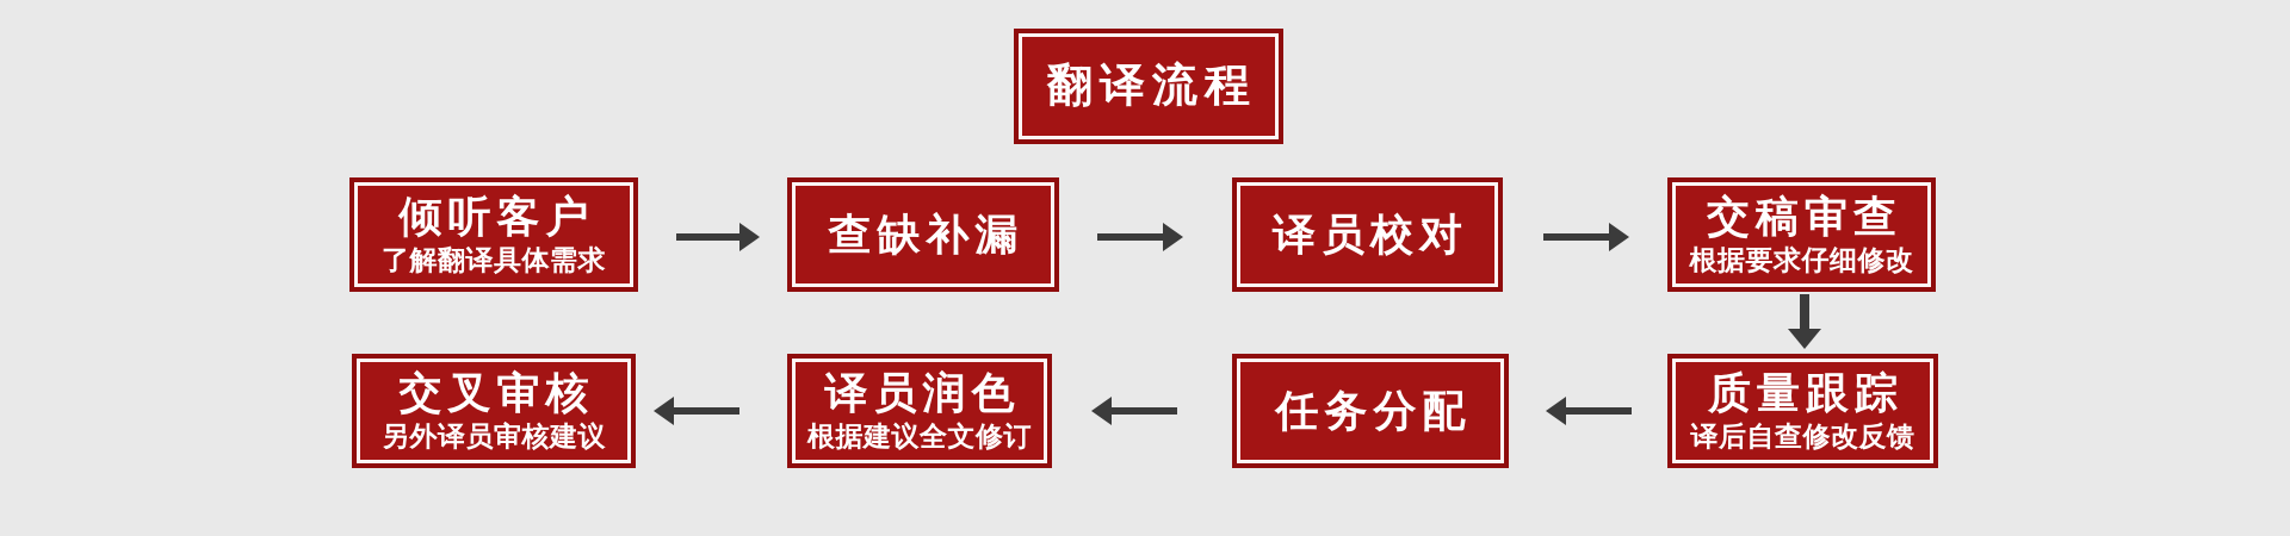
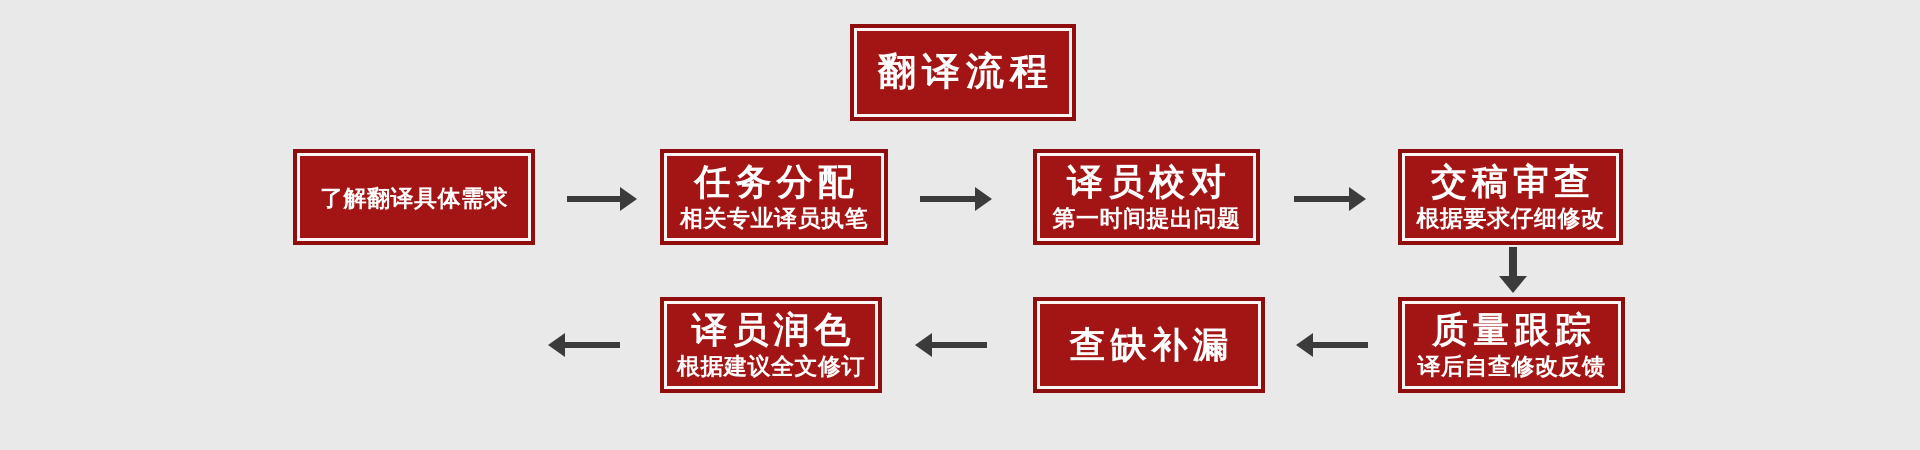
  翻译流程
- 倾听客户
  了解翻译具体需求
- 查缺补漏
+ 任务分配
+ 相关专业译员执笔
  译员校对
+ 第一时间提出问题
  交稿审查
  根据要求仔细修改
  质量跟踪
  译后自查修改反馈
- 任务分配
+ 查缺补漏
  译员润色
  根据建议全文修订
- 交叉审核
- 另外译员审核建议
